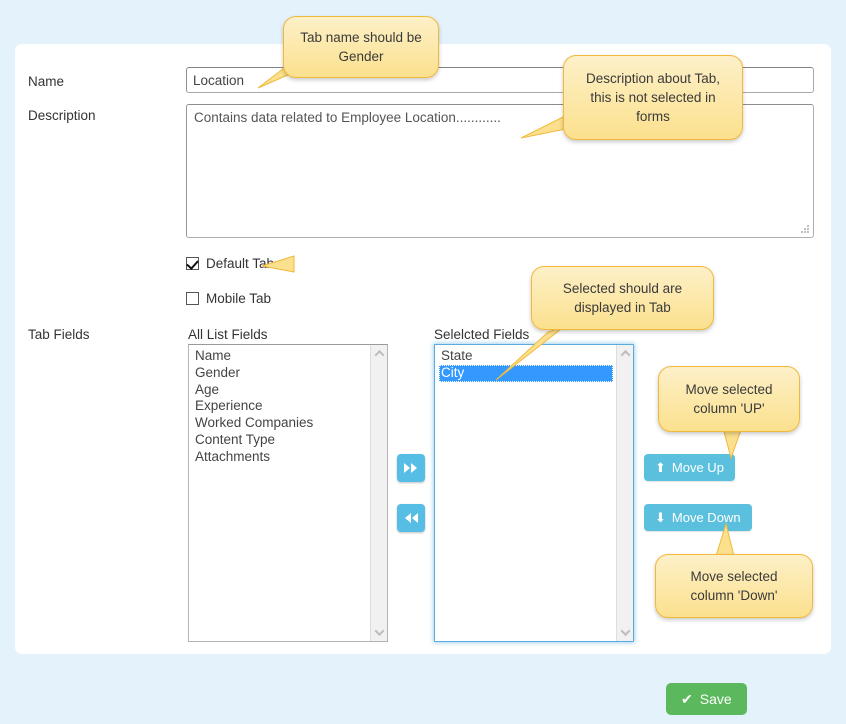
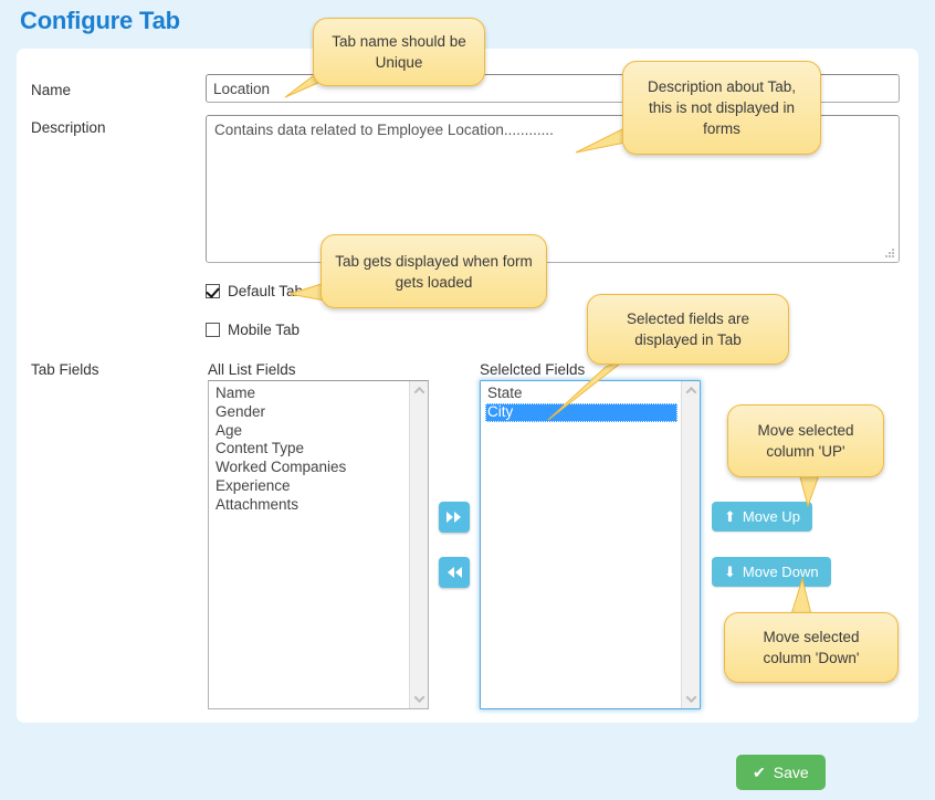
+ Configure Tab
  Name
  Location
  Description
  Contains data related to Employee Location............
  Default Ta
  Mobile Tab
  Tab Fields
  All List Fields
  Selelcted Fields
  Name
  Gender
  Age
- Experience
+ Content Type
  Worked Companies
- Content Type
+ Experience
  Attachments
  State
  City
  ⬆
  Move Up
  ⬇
  Move Down
  ✔
  Save
- Tab name should be Gender
+ Tab name should be Unique
- Description about Tab, this is not selected in forms
+ Description about Tab, this is not displayed in forms
+ Tab gets displayed when form gets loaded
- Selected should are displayed in Tab
+ Selected fields are displayed in Tab
  Move selected column 'UP'
  Move selected column 'Down'
